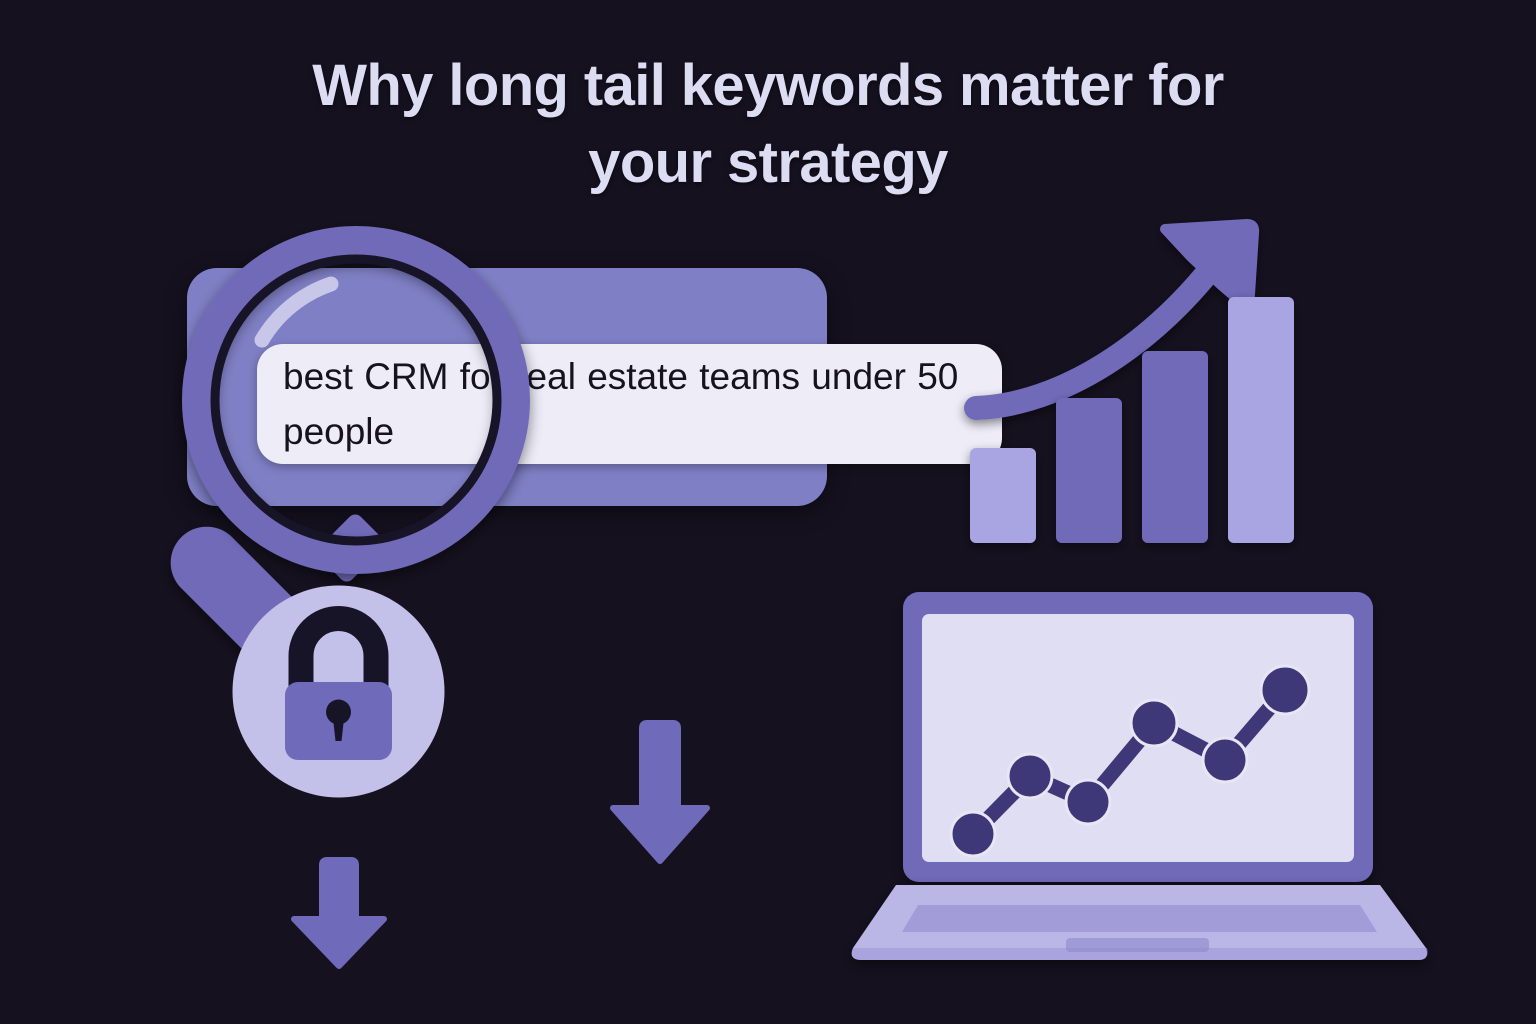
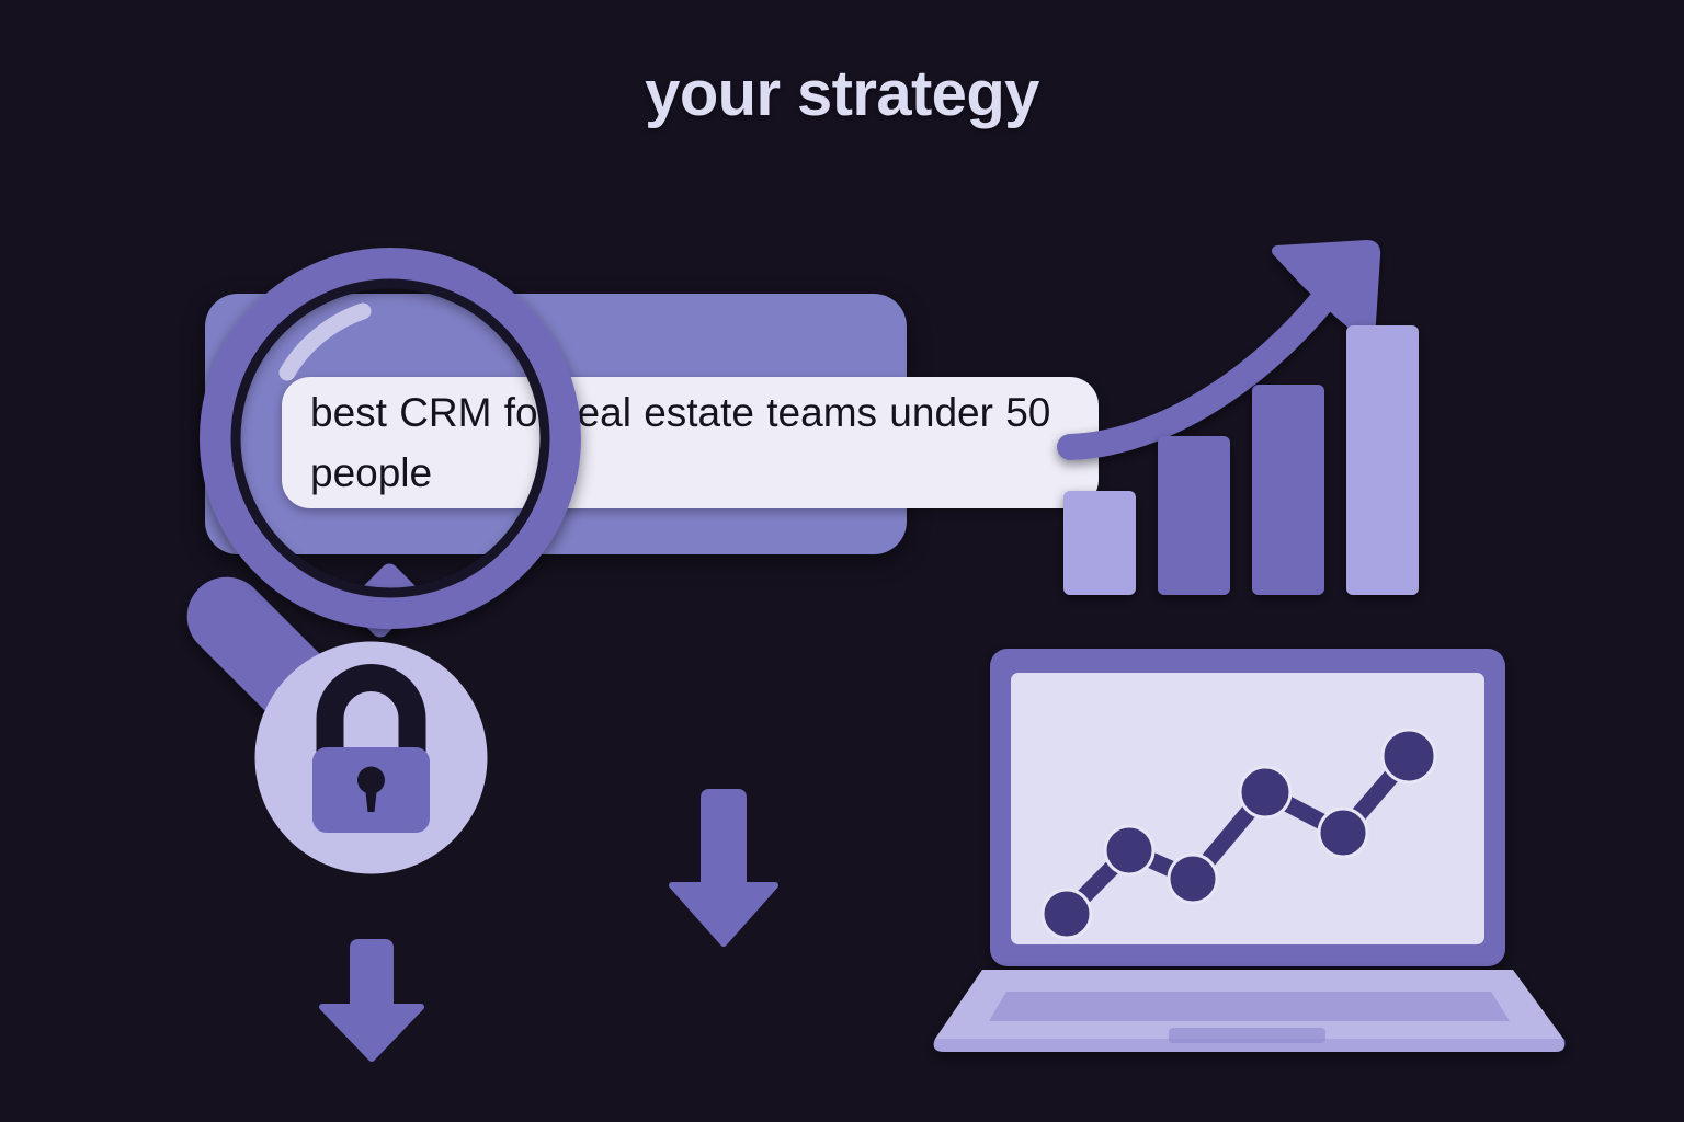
- Why long tail keywords matter for
  your strategy
  best CRM foeal estate teams under 50 people
